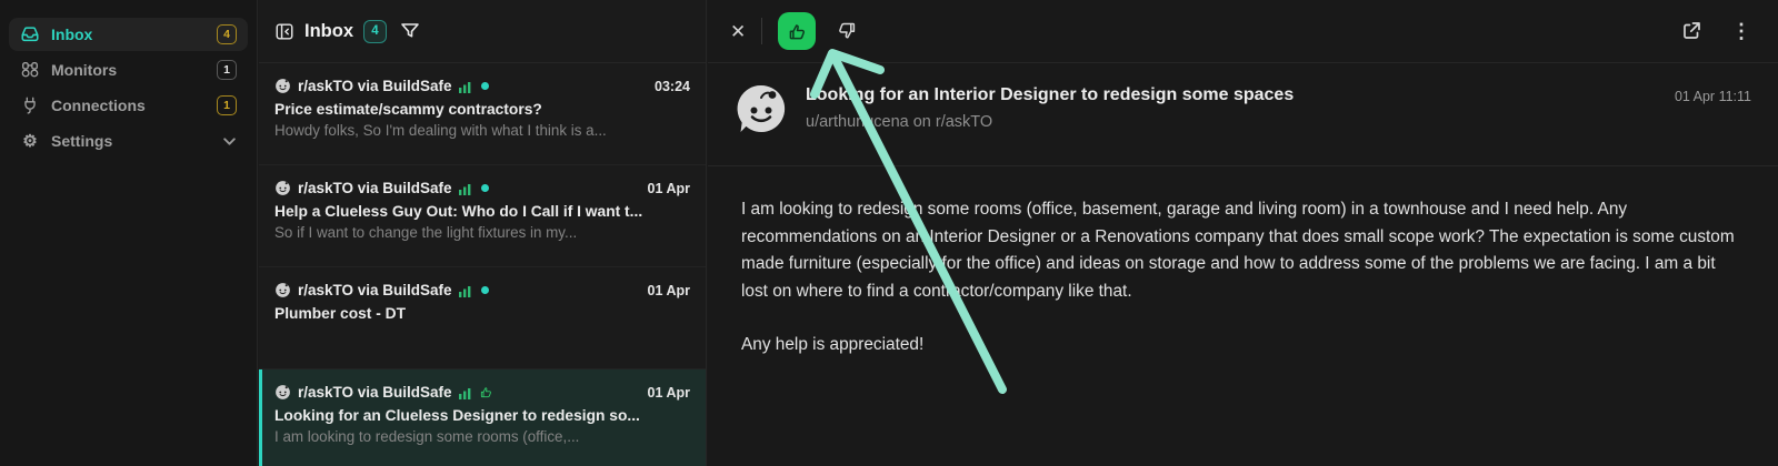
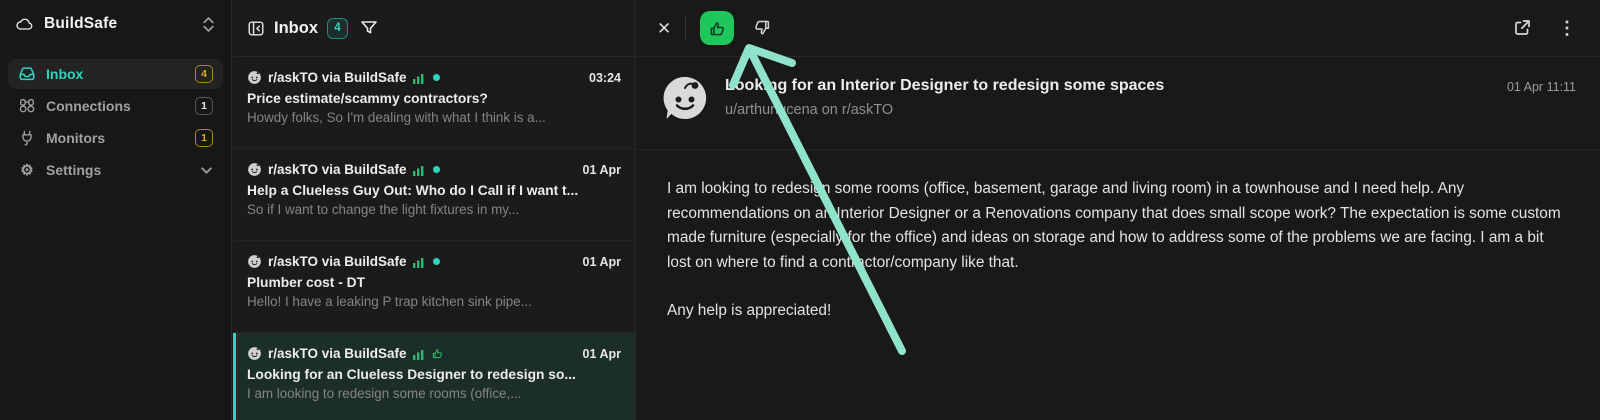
+ BuildSafe
  Inbox
  4
- Monitors
+ Connections
  1
- Connections
+ Monitors
  1
  ⚙
  Settings
  Inbox
  4
  r/askTO via BuildSafe
  03:24
  Price estimate/scammy contractors?
  Howdy folks, So I'm dealing with what I think is a...
  r/askTO via BuildSafe
  01 Apr
  Help a Clueless Guy Out: Who do I Call if I want t...
  So if I want to change the light fixtures in my...
  r/askTO via BuildSafe
  01 Apr
  Plumber cost - DT
+ Hello! I have a leaking P trap kitchen sink pipe...
  r/askTO via BuildSafe
  01 Apr
  Looking for an Clueless Designer to redesign so...
  I am looking to redesign some rooms (office,...
  ✕
  ⋮
  ookng for an Interior Designer to redesign some spaces
  u/arthurcena on r/askTO
  01 Apr 11:11
  I am looking to redesin some rooms (office, basement, garage and living room) in a townhouse and I need help. Any recommendations on a Interior Designer or a Renovations company that does small scope work? The expectation is some custom made furniture (especially for the office) and ideas on storage and how to address some of the problems we are facing. I am a bit lost on where to find a contctor/company like that.
  Any help is appreciated!
